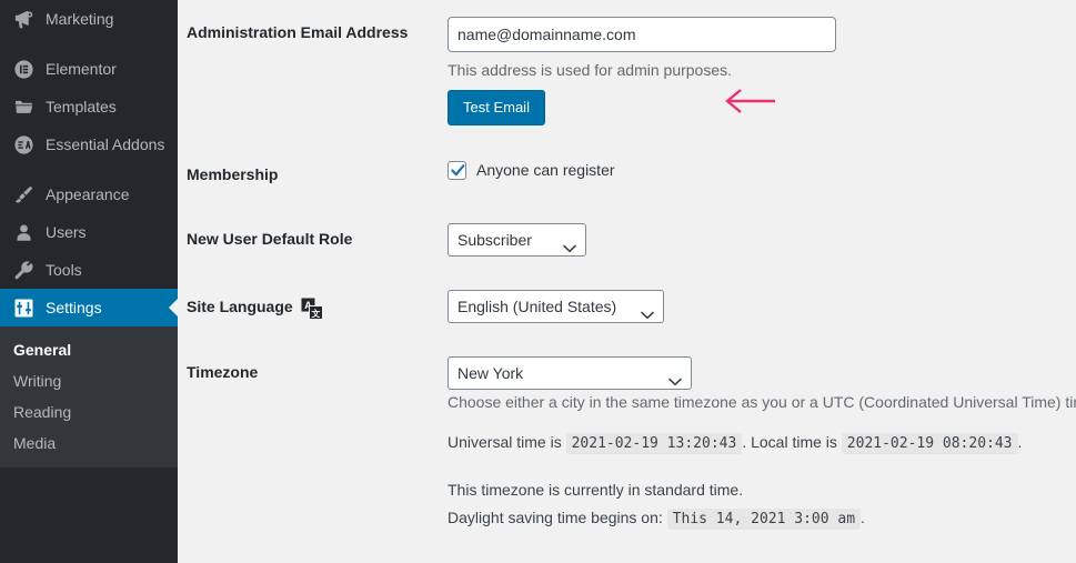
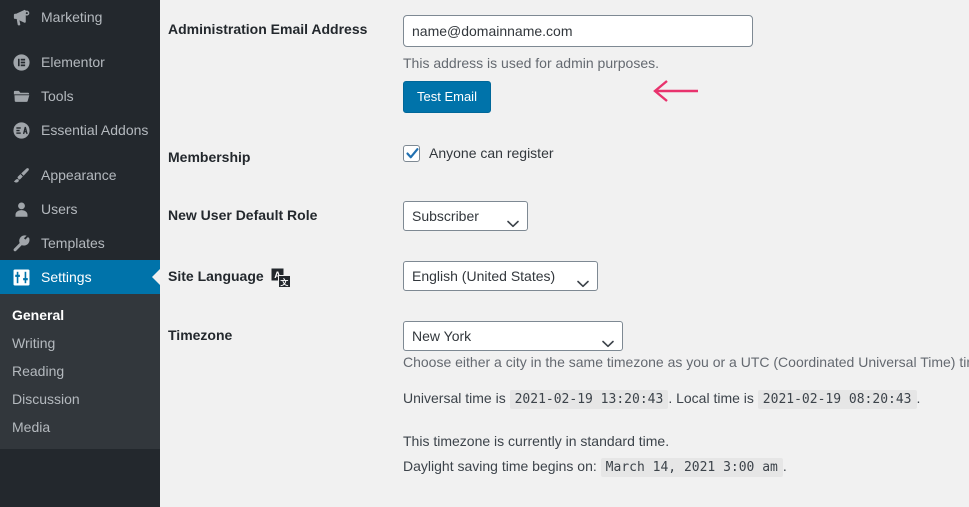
  Marketing
  Elementor
- Templates
+ Tools
  Essential Addons
  Appearance
  Users
- Tools
+ Templates
  Settings
  General
  Writing
  Reading
+ Discussion
  Media
  Administration Email Address	name@domainname.com This address is used for admin purposes. Test Email
  Membership	Anyone can register
  New User Default Role	Subscriber
  Site Language A 文	English (United States)
- Timezone	New York Choose either a city in the same timezone as you or a UTC (Coordinated Universal Time) ti Universal time is 2021-02-19 13:20:43 . Local time is 2021-02-19 08:20:43 . This timezone is currently in standard time. Daylight saving time begins on: This 14, 2021 3:00 am .
+ Timezone	New York Choose either a city in the same timezone as you or a UTC (Coordinated Universal Time) ti Universal time is 2021-02-19 13:20:43 . Local time is 2021-02-19 08:20:43 . This timezone is currently in standard time. Daylight saving time begins on: March 14, 2021 3:00 am .
